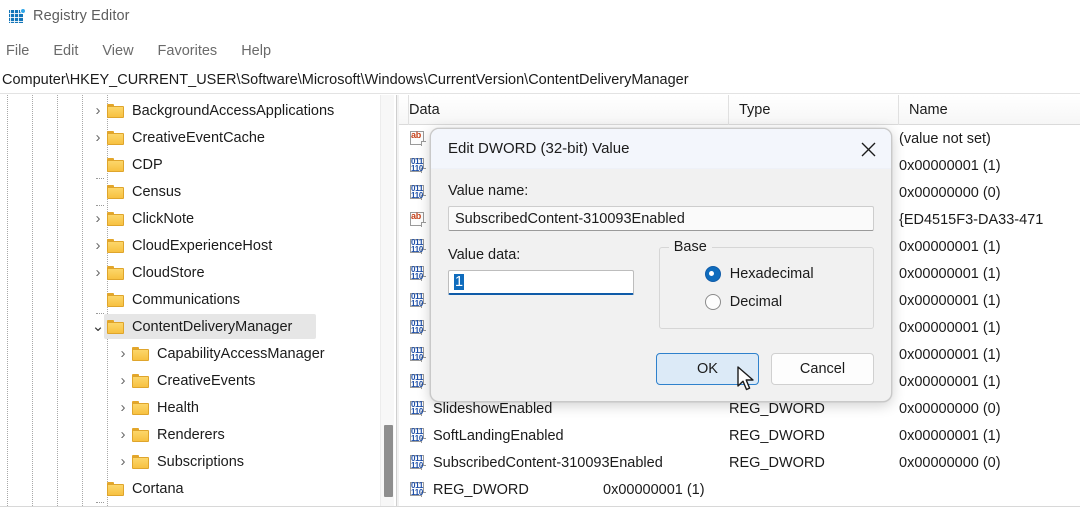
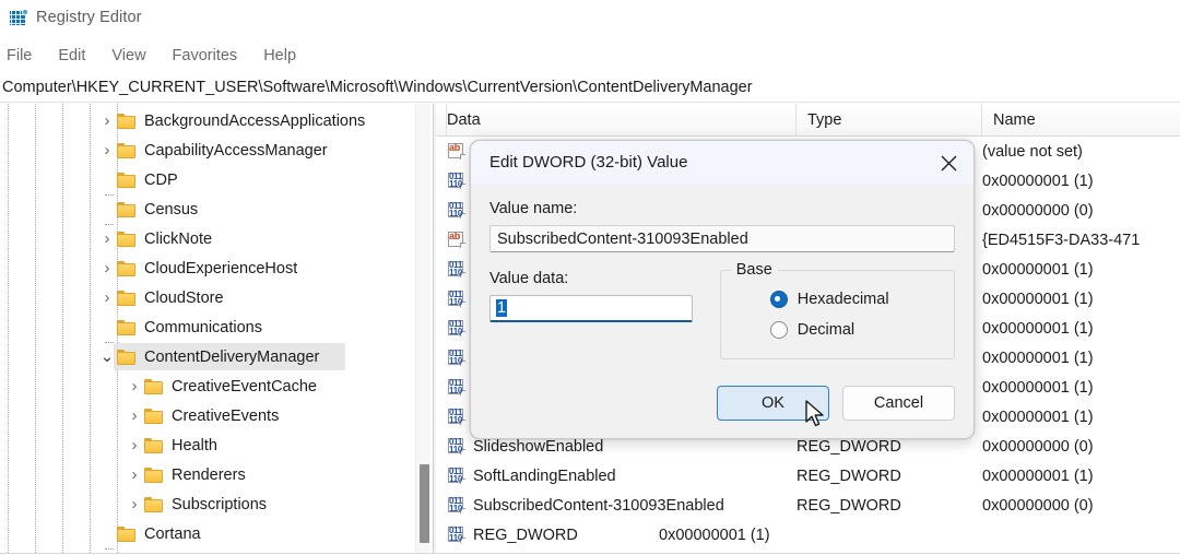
  Registry Editor
  File
  Edit
  View
  Favorites
  Help
  Computer\HKEY_CURRENT_USER\Software\Microsoft\Windows\CurrentVersion\ContentDeliveryManager
  ›
  BackgroundAccessApplications
  ›
- CreativeEventCache
+ CapabilityAccessManager
  CDP
  Census
  ›
  ClickNote
  ›
  CloudExperienceHost
  ›
  CloudStore
  Communications
  ⌄
  ContentDeliveryManager
  ›
- CapabilityAccessManager
+ CreativeEventCache
  ›
  CreativeEvents
  ›
  Health
  ›
  Renderers
  ›
  Subscriptions
  Cortana
  Data
  Type
  Name
  ab
  (value not set)
  011
  110
  0x00000001 (1)
  011
  110
  0x00000000 (0)
  ab
  {ED4515F3-DA33-471
  011
  110
  0x00000001 (1)
  011
  110
  0x00000001 (1)
  011
  110
  0x00000001 (1)
  011
  110
  0x00000001 (1)
  011
  110
  0x00000001 (1)
  011
  110
  0x00000001 (1)
  011
  110
  SlideshowEnabled
  REG_DWORD
  0x00000000 (0)
  011
  110
  SoftLandingEnabled
  REG_DWORD
  0x00000001 (1)
  011
  110
  SubscribedContent-310093Enabled
  REG_DWORD
  0x00000000 (0)
  011
  110
  REG_DWORD
  0x00000001 (1)
  Edit DWORD (32-bit) Value
  Value name:
  SubscribedContent-310093Enabled
  Value data:
  1
  Base
  Hexadecimal
  Decimal
  OK
  Cancel
